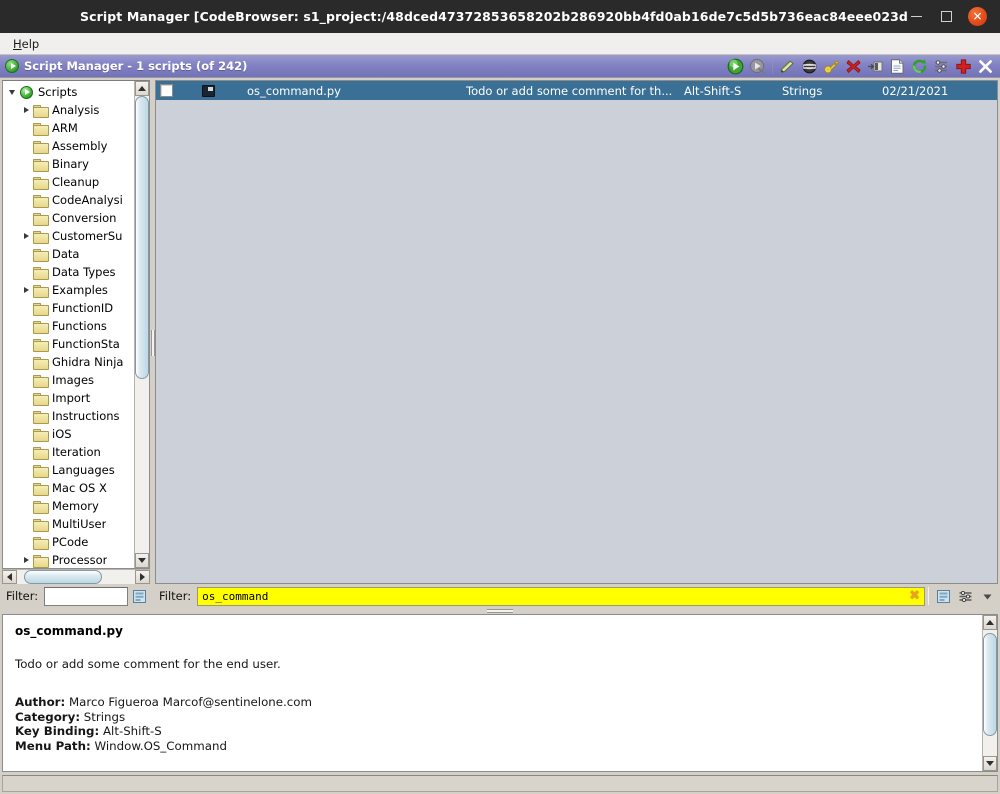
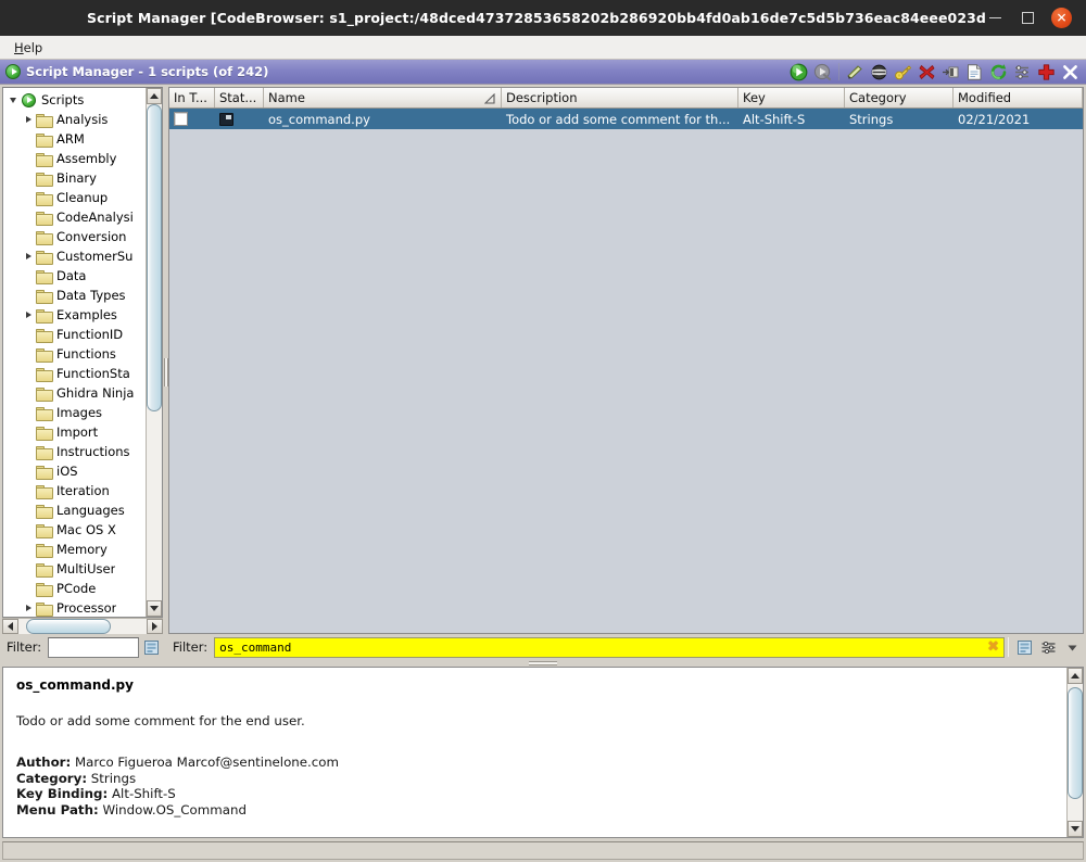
  Script Manager [CodeBrowser: s1_project:/48dced47372853658202b286920bb4fd0ab16de7c5d5b736eac84eee023d
  ✕
  Help
  Script Manager - 1 scripts (of 242)
  Scripts
  Analysis
  ARM
  Assembly
  Binary
  Cleanup
  CodeAnalysi
  Conversion
  CustomerSu
  Data
  Data Types
  Examples
  FunctionID
  Functions
  FunctionSta
  Ghidra Ninja
  Images
  Import
  Instructions
  iOS
  Iteration
  Languages
  Mac OS X
  Memory
  MultiUser
  PCode
  Processor
  Filter:
+ In T...
+ Stat...
+ Name
+ Description
+ Key
+ Category
+ Modified
  os_command.py
  Todo or add some comment for th...
  Alt-Shift-S
  Strings
  02/21/2021
  Filter:
  os_command
  ✖
  os_command.py
  Todo or add some comment for the end user.
  Author: Marco Figueroa Marcof@sentinelone.com
  Category: Strings
  Key Binding: Alt-Shift-S
  Menu Path: Window.OS_Command
